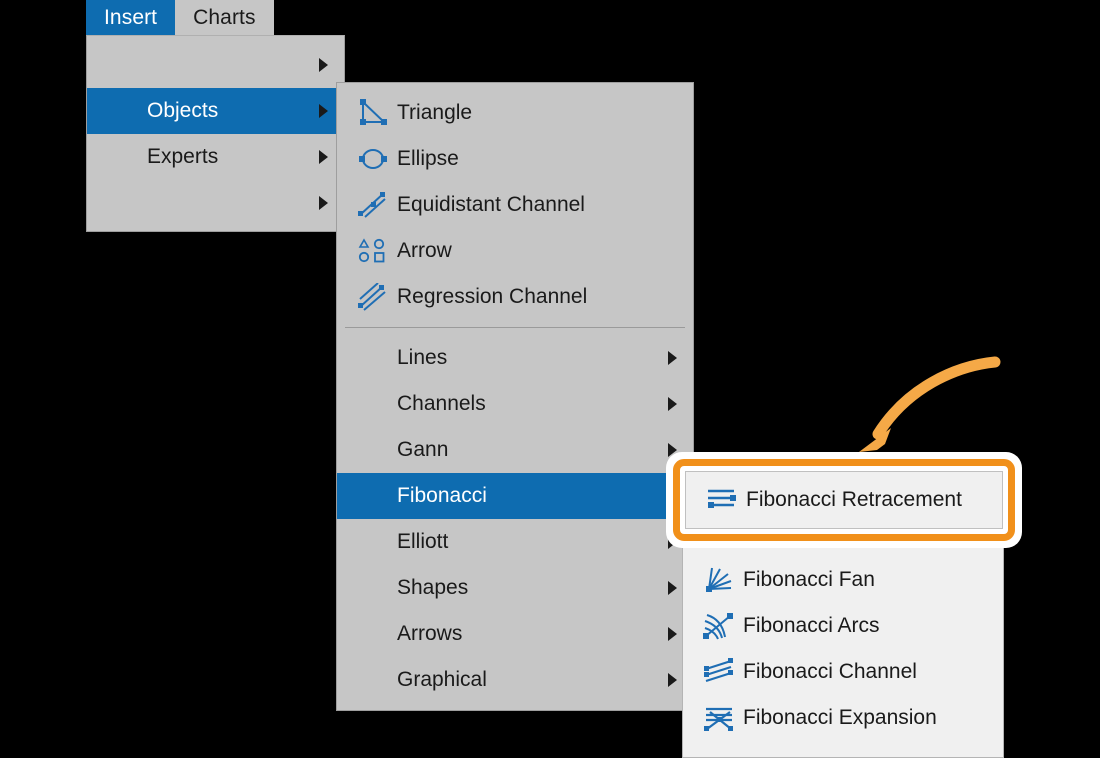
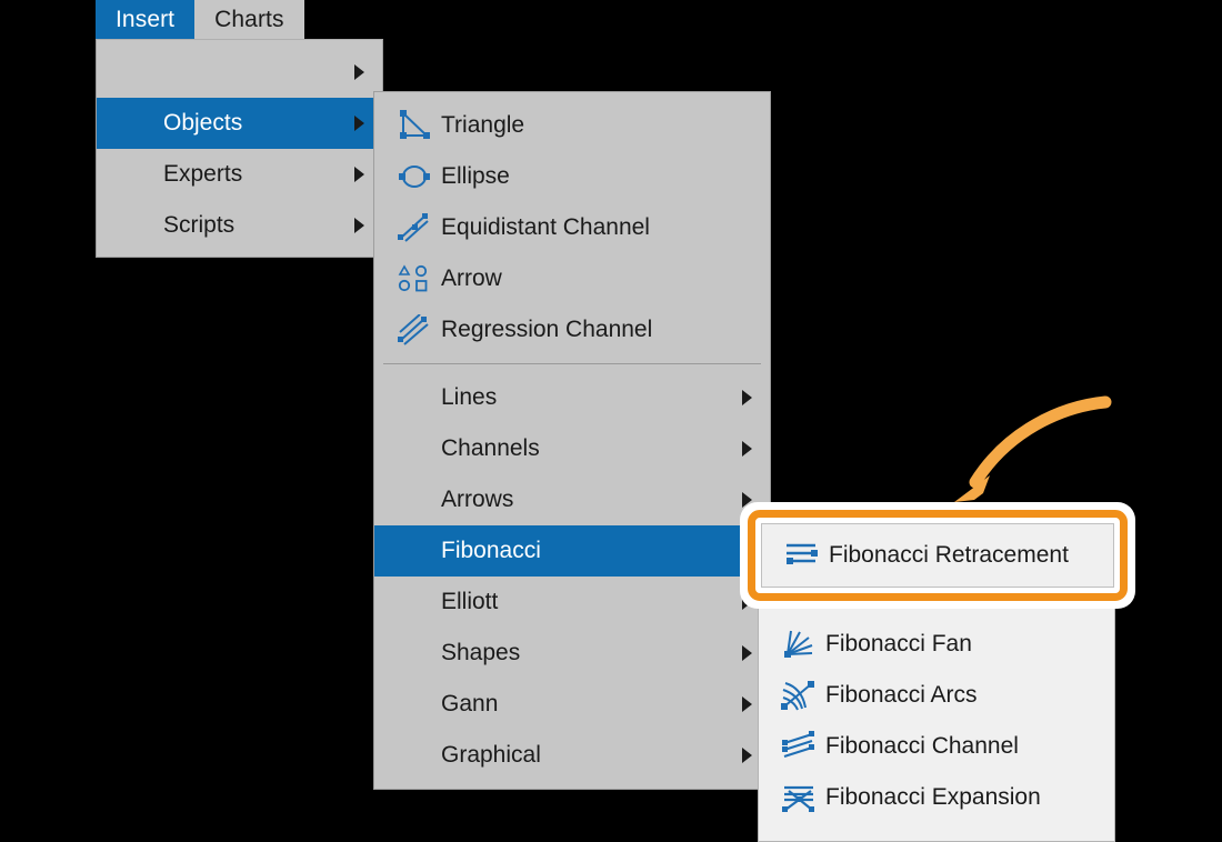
  Insert
  Charts
  Objects
  Experts
+ Scripts
  Triangle
  Ellipse
  Equidistant Channel
  Arrow
  Regression Channel
  Lines
  Channels
- Gann
+ Arrows
  Fibonacci
  Elliott
  Shapes
- Arrows
+ Gann
  Graphical
  Fibonacci Fan
  Fibonacci Arcs
  Fibonacci Channel
  Fibonacci Expansion
  Fibonacci Retracement
